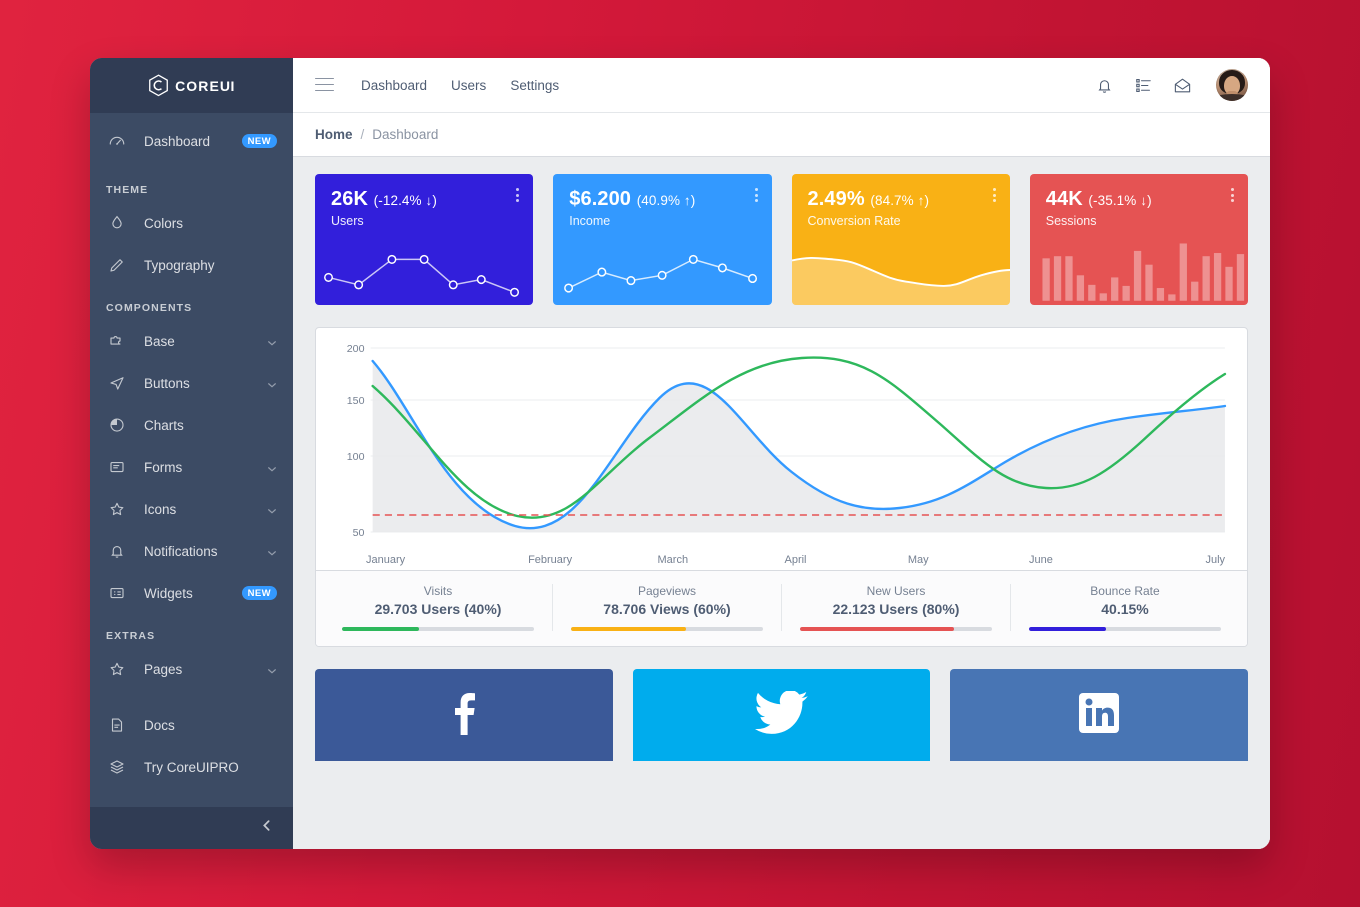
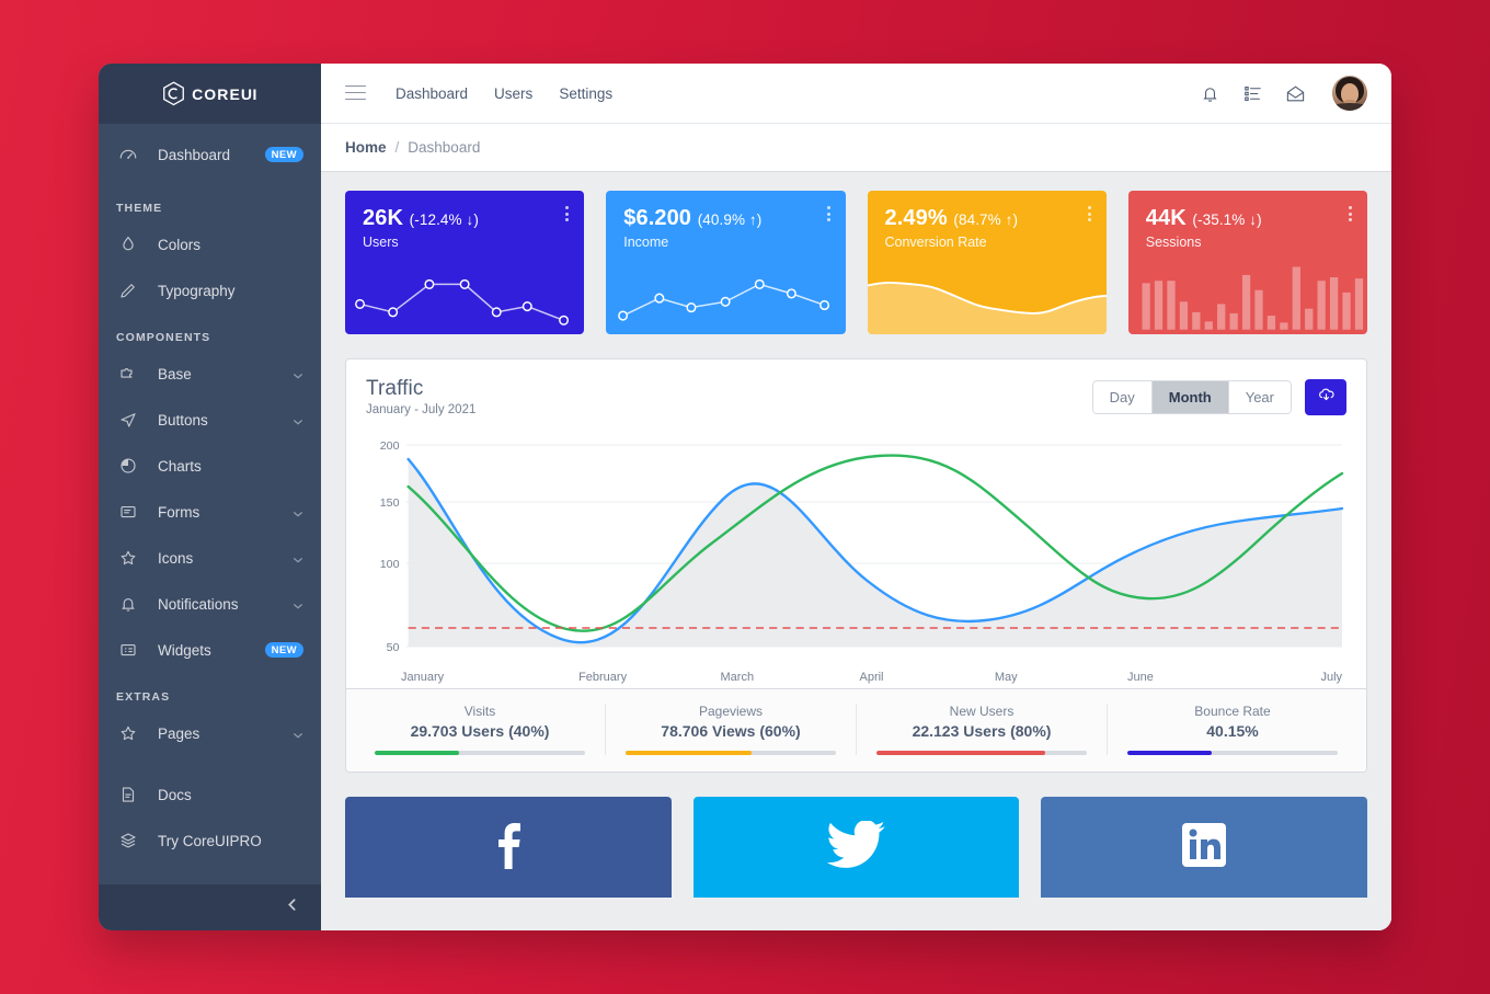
  COREUI
  Dashboard
  NEW
  THEME
  Colors
  Typography
  COMPONENTS
  Base
  Buttons
  Charts
  Forms
  Icons
  Notifications
  Widgets
  NEW
  EXTRAS
  Pages
  Docs
  Try CoreUIPRO
  Dashboard
  Users
  Settings
  Home
  /
  Dashboard
  26K (-12.4% ↓)
  Users
  $6.200 (40.9% ↑)
  Income
  2.49% (84.7% ↑)
  Conversion Rate
  44K (-35.1% ↓)
  Sessions
+ Traffic
+ January - July 2021
+ Day
+ Month
+ Year
  200
  150
  100
  50
  January
  February
  March
  April
  May
  June
  July
  Visits
  29.703 Users (40%)
  Pageviews
  78.706 Views (60%)
  New Users
  22.123 Users (80%)
  Bounce Rate
  40.15%
